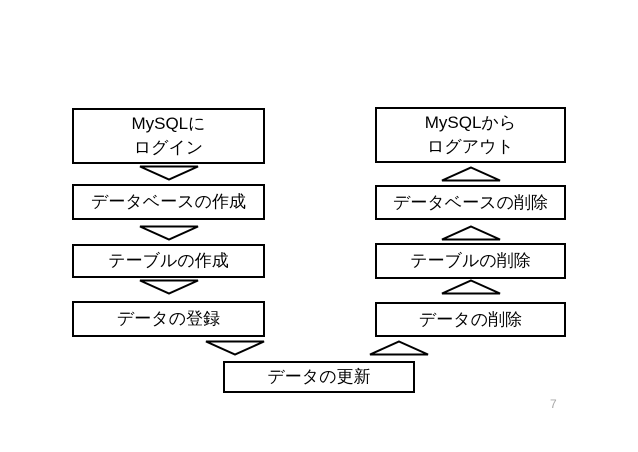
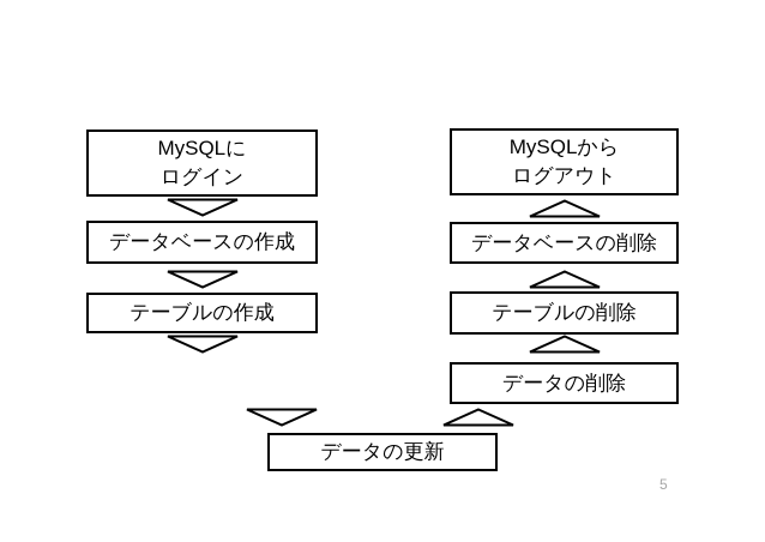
  MySQLに
  ログイン
  データベースの作成
  テーブルの作成
- データの登録
  MySQLから
  ログアウト
  データベースの削除
  テーブルの削除
  データの削除
  データの更新
- 7
+ 5
